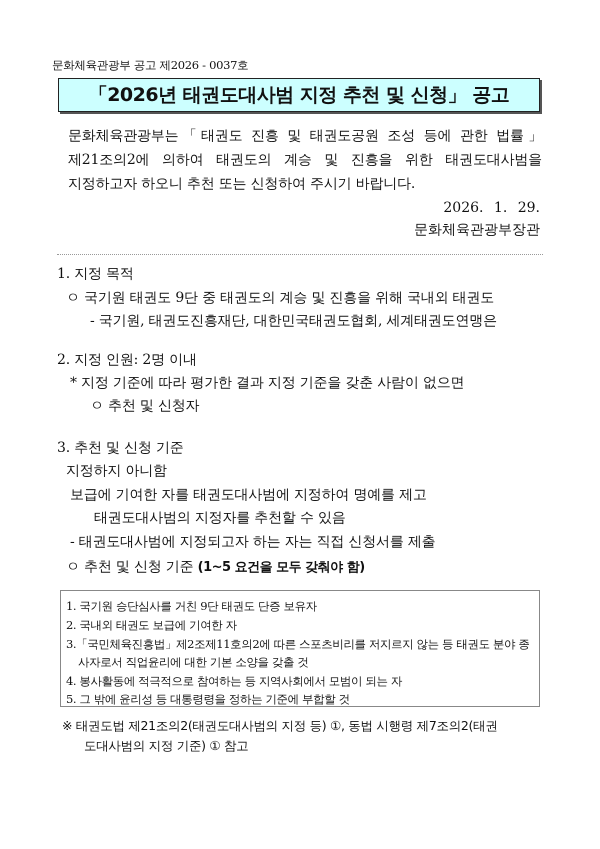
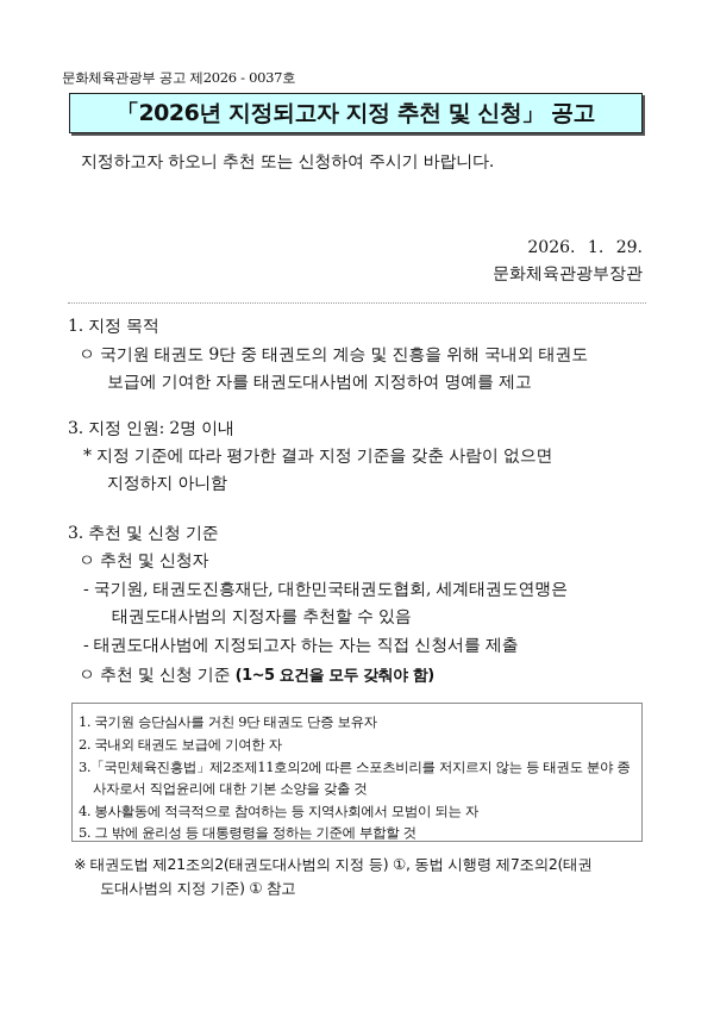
  문화체육관광부 공고 제2026 - 0037호
- 「2026년 태권도대사범 지정 추천 및 신청」 공고
+ 「2026년 지정되고자 지정 추천 및 신청」 공고
- 문화체육관광부는「태권도 진흥 및 태권도공원 조성 등에 관한 법률」
- 제21조의2에 의하여 태권도의 계승 및 진흥을 위한 태권도대사범을
  지정하고자 하오니 추천 또는 신청하여 주시기 바랍니다.
  2026. 1. 29.
  문화체육관광부장관
  1. 지정 목적
  ㅇ 국기원 태권도 9단 중 태권도의 계승 및 진흥을 위해 국내외 태권도
- - 국기원, 태권도진흥재단, 대한민국태권도협회, 세계태권도연맹은
+ 보급에 기여한 자를 태권도대사범에 지정하여 명예를 제고
- 2. 지정 인원: 2명 이내
+ 3. 지정 인원: 2명 이내
  * 지정 기준에 따라 평가한 결과 지정 기준을 갖춘 사람이 없으면
- ㅇ 추천 및 신청자
+ 지정하지 아니함
  3. 추천 및 신청 기준
- 지정하지 아니함
+ ㅇ 추천 및 신청자
- 보급에 기여한 자를 태권도대사범에 지정하여 명예를 제고
+ - 국기원, 태권도진흥재단, 대한민국태권도협회, 세계태권도연맹은
  태권도대사범의 지정자를 추천할 수 있음
  - 태권도대사범에 지정되고자 하는 자는 직접 신청서를 제출
  ㅇ 추천 및 신청 기준 (1~5 요건을 모두 갖춰야 함)
  1. 국기원 승단심사를 거친 9단 태권도 단증 보유자
  2. 국내외 태권도 보급에 기여한 자
  3.「국민체육진흥법」제2조제11호의2에 따른 스포츠비리를 저지르지 않는 등 태권도 분야 종
  사자로서 직업윤리에 대한 기본 소양을 갖출 것
  4. 봉사활동에 적극적으로 참여하는 등 지역사회에서 모범이 되는 자
  5. 그 밖에 윤리성 등 대통령령을 정하는 기준에 부합할 것
  ※ 태권도법 제21조의2(태권도대사범의 지정 등) ①, 동법 시행령 제7조의2(태권
  도대사범의 지정 기준) ① 참고
